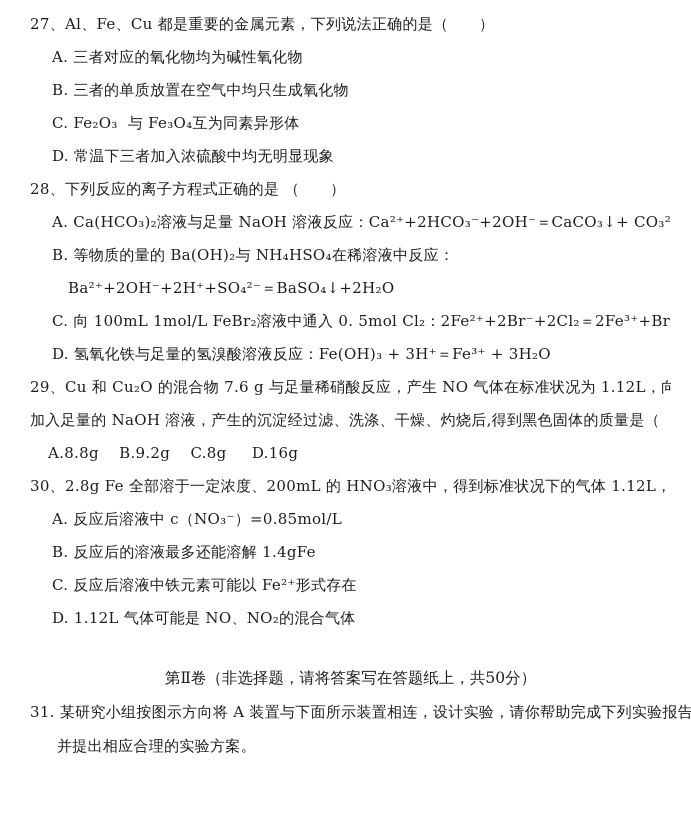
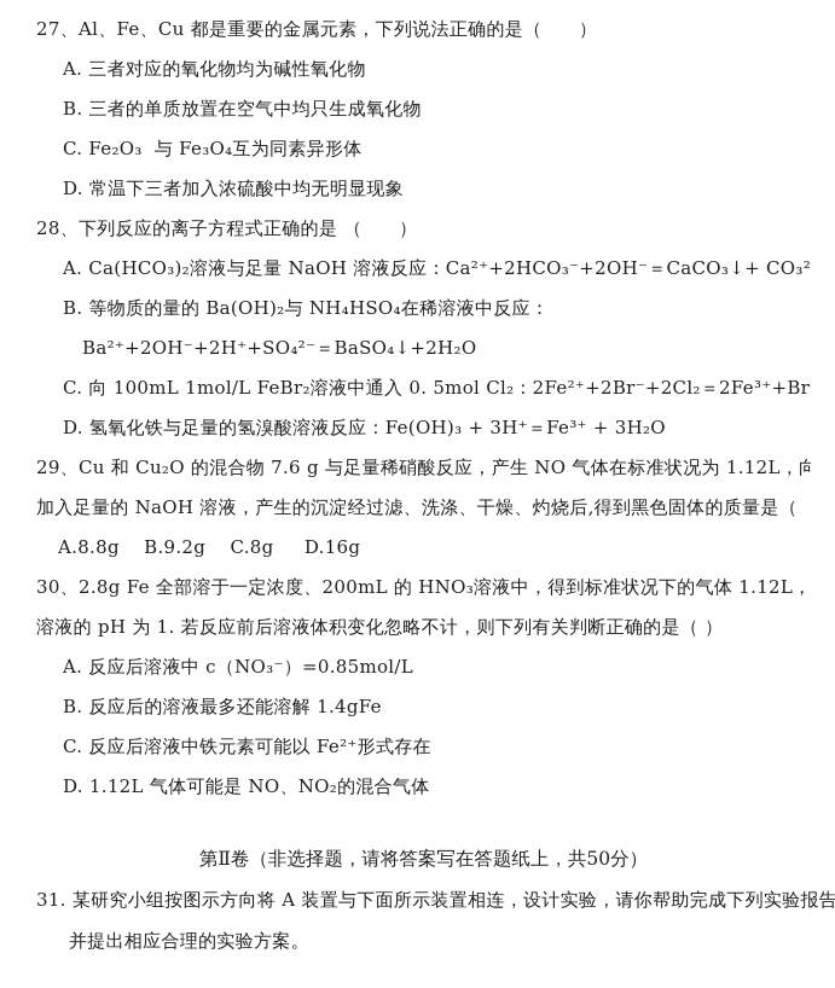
  27、Al、Fe、Cu 都是重要的金属元素，下列说法正确的是（ ）
  A. 三者对应的氧化物均为碱性氧化物
  B. 三者的单质放置在空气中均只生成氧化物
  C. Fe₂O₃ 与 Fe₃O₄互为同素异形体
  D. 常温下三者加入浓硫酸中均无明显现象
  28、下列反应的离子方程式正确的是 （ ）
  A. Ca(HCO₃)₂溶液与足量 NaOH 溶液反应：Ca²⁺+2HCO₃⁻+2OH⁻＝CaCO₃↓+ CO₃²
  B. 等物质的量的 Ba(OH)₂与 NH₄HSO₄在稀溶液中反应：
  Ba²⁺+2OH⁻+2H⁺+SO₄²⁻＝BaSO₄↓+2H₂O
  C. 向 100mL 1mol/L FeBr₂溶液中通入 0. 5mol Cl₂：2Fe²⁺+2Br⁻+2Cl₂＝2Fe³⁺+Br
  D. 氢氧化铁与足量的氢溴酸溶液反应：Fe(OH)₃ + 3H⁺＝Fe³⁺ + 3H₂O
  29、Cu 和 Cu₂O 的混合物 7.6 g 与足量稀硝酸反应，产生 NO 气体在标准状况为 1.12L，向
  加入足量的 NaOH 溶液，产生的沉淀经过滤、洗涤、干燥、灼烧后,得到黑色固体的质量是（
  A.8.8g B.9.2g C.8g D.16g
  30、2.8g Fe 全部溶于一定浓度、200mL 的 HNO₃溶液中，得到标准状况下的气体 1.12L，
+ 溶液的 pH 为 1. 若反应前后溶液体积变化忽略不计，则下列有关判断正确的是（ ）
  A. 反应后溶液中 c（NO₃⁻）=0.85mol/L
  B. 反应后的溶液最多还能溶解 1.4gFe
  C. 反应后溶液中铁元素可能以 Fe²⁺形式存在
  D. 1.12L 气体可能是 NO、NO₂的混合气体
  第Ⅱ卷（非选择题，请将答案写在答题纸上，共50分）
  31. 某研究小组按图示方向将 A 装置与下面所示装置相连，设计实验，请你帮助完成下列实验报告
  并提出相应合理的实验方案。
